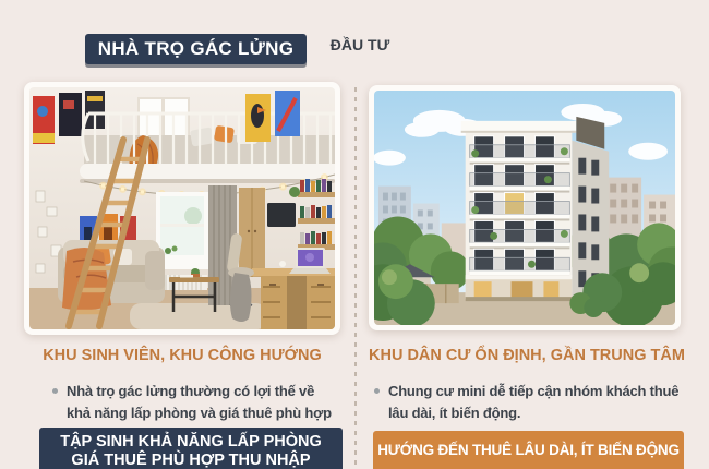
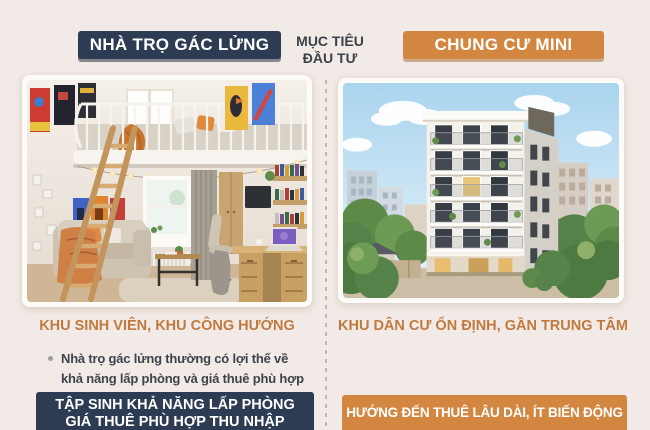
  NHÀ TRỌ GÁC LỬNG
+ MỤC TIÊU
  ĐẦU TƯ
+ CHUNG CƯ MINI
  KHU SINH VIÊN, KHU CÔNG HƯỚNG
  KHU DÂN CƯ ỔN ĐỊNH, GẦN TRUNG TÂM
  Nhà trọ gác lửng thường có lợi thế về khả năng lấp phòng và giá thuê phù hợp
- Chung cư mini dễ tiếp cận nhóm khách thuê lâu dài, ít biến động.
  TẬP SINH KHẢ NĂNG LẤP PHÒNG
  GIÁ THUÊ PHÙ HỢP THU NHẬP
  HƯỚNG ĐẾN THUÊ LÂU DÀI, ÍT BIẾN ĐỘNG
